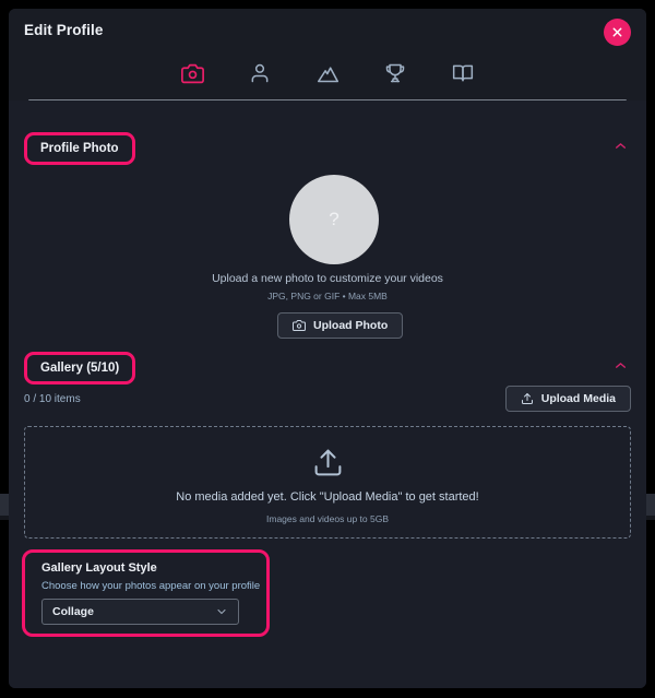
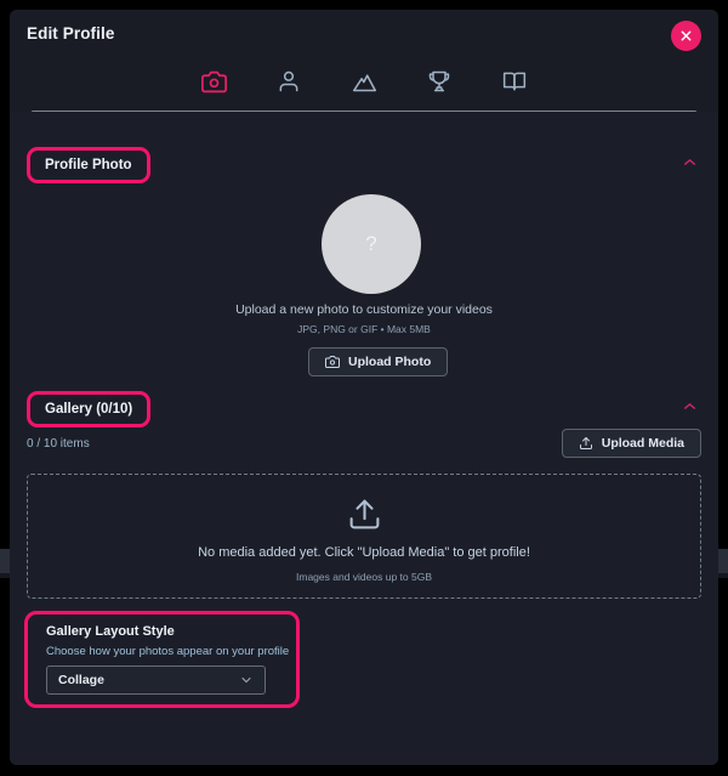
  Edit Profile
  Profile Photo
  ?
  Upload a new photo to customize your videos
  JPG, PNG or GIF • Max 5MB
  Upload Photo
- Gallery (5/10)
+ Gallery (0/10)
  0 / 10 items
  Upload Media
- No media added yet. Click "Upload Media" to get started!
+ No media added yet. Click "Upload Media" to get profile!
  Images and videos up to 5GB
  Gallery Layout Style
  Choose how your photos appear on your profile
  Collage
